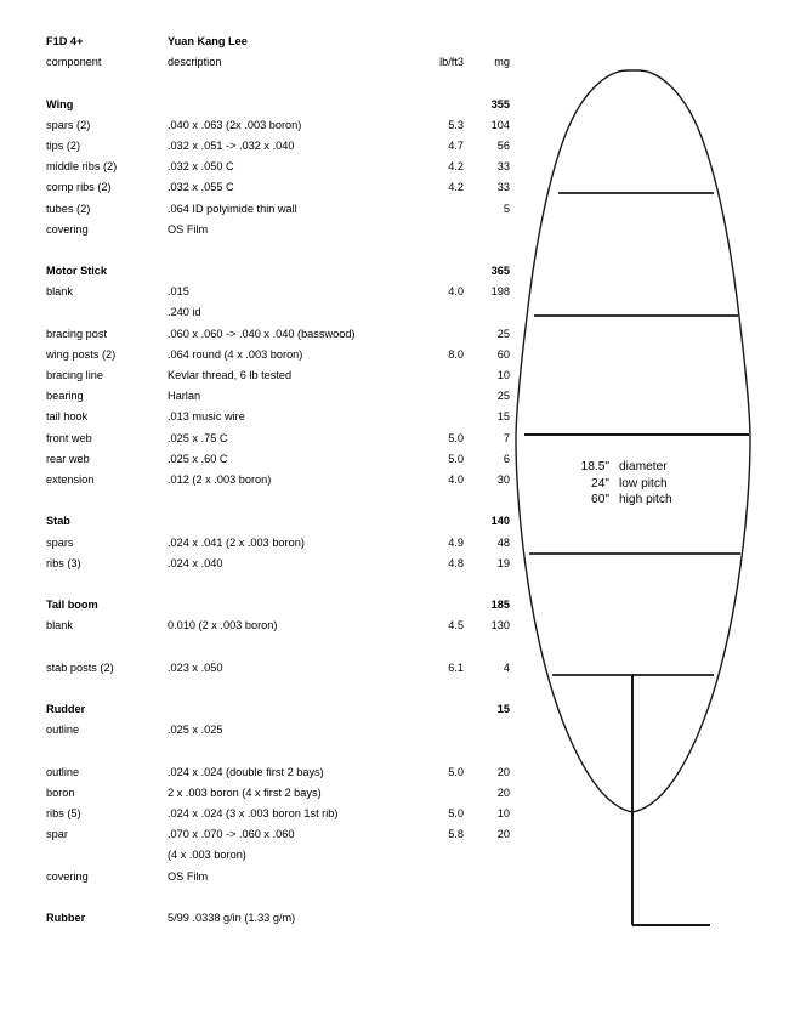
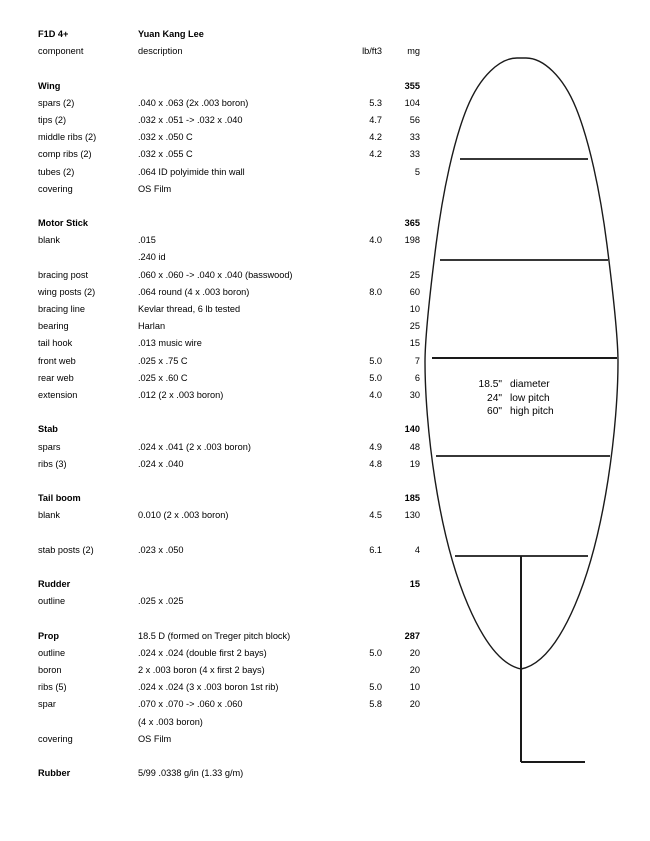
  F1D 4+	Yuan Kang Lee
  component	description	lb/ft3	mg
  Wing			355
  spars (2)	.040 x .063 (2x .003 boron)	5.3	104
  tips (2)	.032 x .051 -> .032 x .040	4.7	56
  middle ribs (2)	.032 x .050 C	4.2	33
  comp ribs (2)	.032 x .055 C	4.2	33
  tubes (2)	.064 ID polyimide thin wall		5
  covering	OS Film
  Motor Stick			365
  blank	.015	4.0	198
  	.240 id
  bracing post	.060 x .060 -> .040 x .040 (basswood)		25
  wing posts (2)	.064 round (4 x .003 boron)	8.0	60
  bracing line	Kevlar thread, 6 lb tested		10
  bearing	Harlan		25
  tail hook	.013 music wire		15
  front web	.025 x .75 C	5.0	7
  rear web	.025 x .60 C	5.0	6
  extension	.012 (2 x .003 boron)	4.0	30
  Stab			140
  spars	.024 x .041 (2 x .003 boron)	4.9	48
  ribs (3)	.024 x .040	4.8	19
  Tail boom			185
  blank	0.010 (2 x .003 boron)	4.5	130
  stab posts (2)	.023 x .050	6.1	4
  Rudder			15
  outline	.025 x .025
+ Prop	18.5 D (formed on Treger pitch block)		287
  outline	.024 x .024 (double first 2 bays)	5.0	20
  boron	2 x .003 boron (4 x first 2 bays)		20
  ribs (5)	.024 x .024 (3 x .003 boron 1st rib)	5.0	10
  spar	.070 x .070 -> .060 x .060	5.8	20
  	(4 x .003 boron)
  covering	OS Film
  Rubber	5/99 .0338 g/in (1.33 g/m)
  18.5"
  diameter
  24"
  low pitch
  60"
  high pitch
